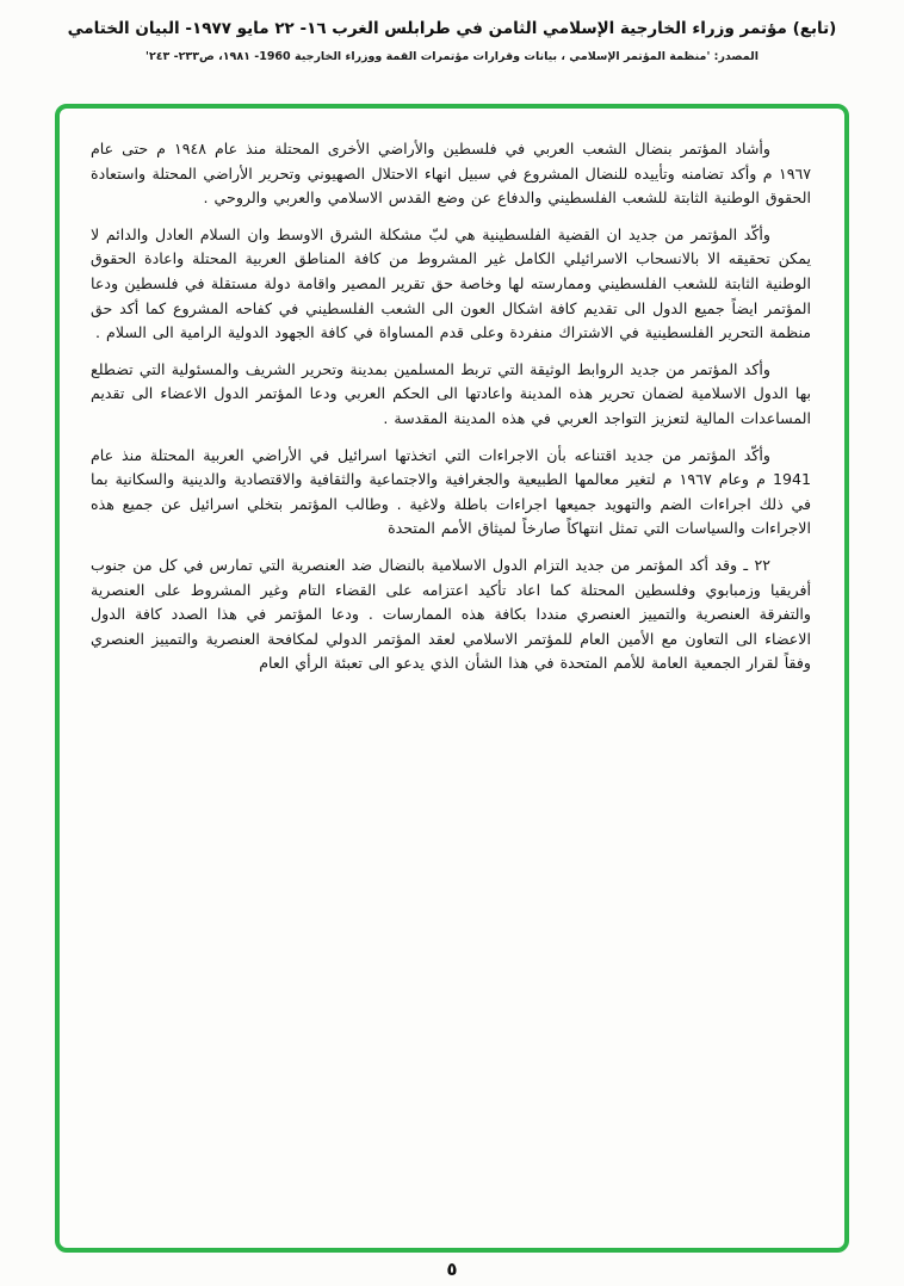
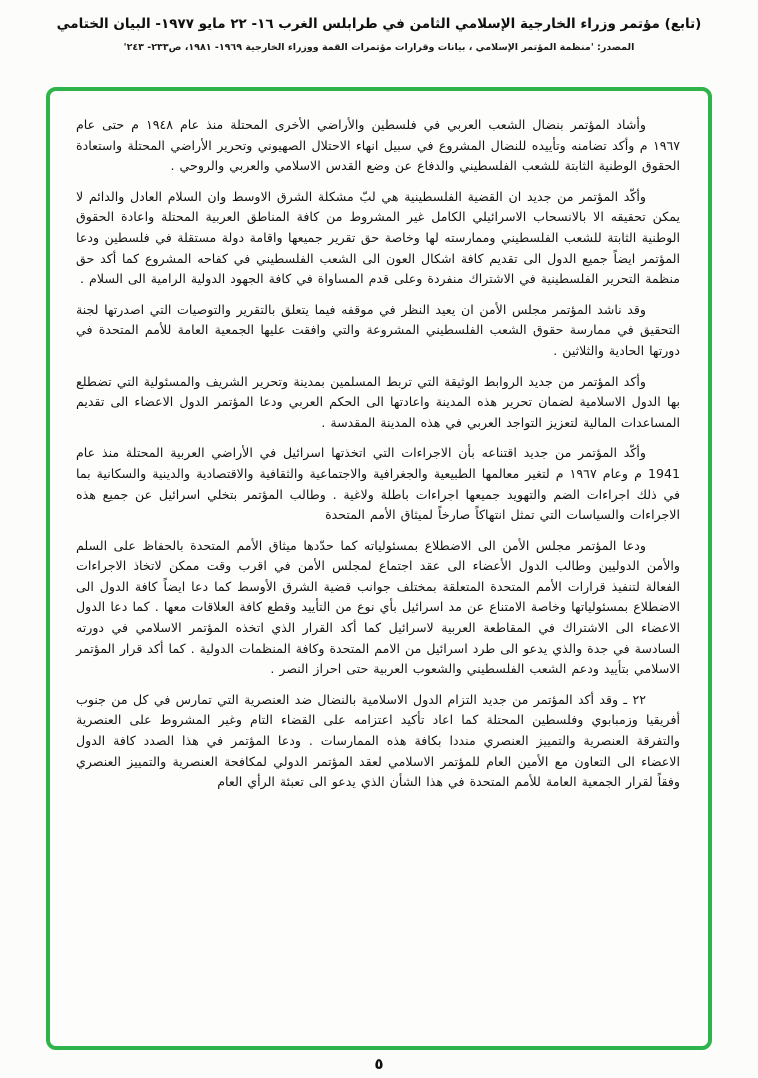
  (تابع) مؤتمر وزراء الخارجية الإسلامي الثامن في طرابلس الغرب ١٦- ٢٢ مايو ١٩٧٧- البيان الختامي
- المصدر: 'منظمة المؤتمر الإسلامي ، بيانات وقرارات مؤتمرات القمة ووزراء الخارجية 1960- ١٩٨١، ص٢٣٣- ٢٤٣'
+ المصدر: 'منظمة المؤتمر الإسلامي ، بيانات وقرارات مؤتمرات القمة ووزراء الخارجية ١٩٦٩- ١٩٨١، ص٢٣٣- ٢٤٣'
  وأشاد المؤتمر بنضال الشعب العربي في فلسطين والأراضي الأخرى المحتلة منذ عام ١٩٤٨ م حتى عام ١٩٦٧ م وأكد تضامنه وتأييده للنضال المشروع في سبيل انهاء الاحتلال الصهيوني وتحرير الأراضي المحتلة واستعادة الحقوق الوطنية الثابتة للشعب الفلسطيني والدفاع عن وضع القدس الاسلامي والعربي والروحي .
- وأكّد المؤتمر من جديد ان القضية الفلسطينية هي لبّ مشكلة الشرق الاوسط وان السلام العادل والدائم لا يمكن تحقيقه الا بالانسحاب الاسرائيلي الكامل غير المشروط من كافة المناطق العربية المحتلة واعادة الحقوق الوطنية الثابتة للشعب الفلسطيني وممارسته لها وخاصة حق تقرير المصير واقامة دولة مستقلة في فلسطين ودعا المؤتمر ايضاً جميع الدول الى تقديم كافة اشكال العون الى الشعب الفلسطيني في كفاحه المشروع كما أكد حق منظمة التحرير الفلسطينية في الاشتراك منفردة وعلى قدم المساواة في كافة الجهود الدولية الرامية الى السلام .
+ وأكّد المؤتمر من جديد ان القضية الفلسطينية هي لبّ مشكلة الشرق الاوسط وان السلام العادل والدائم لا يمكن تحقيقه الا بالانسحاب الاسرائيلي الكامل غير المشروط من كافة المناطق العربية المحتلة واعادة الحقوق الوطنية الثابتة للشعب الفلسطيني وممارسته لها وخاصة حق تقرير جميعها واقامة دولة مستقلة في فلسطين ودعا المؤتمر ايضاً جميع الدول الى تقديم كافة اشكال العون الى الشعب الفلسطيني في كفاحه المشروع كما أكد حق منظمة التحرير الفلسطينية في الاشتراك منفردة وعلى قدم المساواة في كافة الجهود الدولية الرامية الى السلام .
+ وقد ناشد المؤتمر مجلس الأمن ان يعيد النظر في موقفه فيما يتعلق بالتقرير والتوصيات التي اصدرتها لجنة التحقيق في ممارسة حقوق الشعب الفلسطيني المشروعة والتي وافقت عليها الجمعية العامة للأمم المتحدة في دورتها الحادية والثلاثين .
  وأكد المؤتمر من جديد الروابط الوثيقة التي تربط المسلمين بمدينة وتحرير الشريف والمسئولية التي تضطلع بها الدول الاسلامية لضمان تحرير هذه المدينة واعادتها الى الحكم العربي ودعا المؤتمر الدول الاعضاء الى تقديم المساعدات المالية لتعزيز التواجد العربي في هذه المدينة المقدسة .
  وأكّد المؤتمر من جديد اقتناعه بأن الاجراءات التي اتخذتها اسرائيل في الأراضي العربية المحتلة منذ عام 1941 م وعام ١٩٦٧ م لتغير معالمها الطبيعية والجغرافية والاجتماعية والثقافية والاقتصادية والدينية والسكانية بما في ذلك اجراءات الضم والتهويد جميعها اجراءات باطلة ولاغية . وطالب المؤتمر بتخلي اسرائيل عن جميع هذه الاجراءات والسياسات التي تمثل انتهاكاً صارخاً لميثاق الأمم المتحدة
+ ودعا المؤتمر مجلس الأمن الى الاضطلاع بمسئولياته كما حدّدها ميثاق الأمم المتحدة بالحفاظ على السلم والأمن الدوليين وطالب الدول الأعضاء الى عقد اجتماع لمجلس الأمن في اقرب وقت ممكن لاتخاذ الاجراءات الفعالة لتنفيذ قرارات الأمم المتحدة المتعلقة بمختلف جوانب قضية الشرق الأوسط كما دعا ايضاً كافة الدول الى الاضطلاع بمسئولياتها وخاصة الامتناع عن مد اسرائيل بأي نوع من التأييد وقطع كافة العلاقات معها . كما دعا الدول الاعضاء الى الاشتراك في المقاطعة العربية لاسرائيل كما أكد القرار الذي اتخذه المؤتمر الاسلامي في دورته السادسة في جدة والذي يدعو الى طرد اسرائيل من الامم المتحدة وكافة المنظمات الدولية . كما أكد قرار المؤتمر الاسلامي بتأييد ودعم الشعب الفلسطيني والشعوب العربية حتى احراز النصر .
  ٢٢ ـ وقد أكد المؤتمر من جديد التزام الدول الاسلامية بالنضال ضد العنصرية التي تمارس في كل من جنوب أفريقيا وزمبابوي وفلسطين المحتلة كما اعاد تأكيد اعتزامه على القضاء التام وغير المشروط على العنصرية والتفرقة العنصرية والتمييز العنصري منددا بكافة هذه الممارسات . ودعا المؤتمر في هذا الصدد كافة الدول الاعضاء الى التعاون مع الأمين العام للمؤتمر الاسلامي لعقد المؤتمر الدولي لمكافحة العنصرية والتمييز العنصري وفقاً لقرار الجمعية العامة للأمم المتحدة في هذا الشأن الذي يدعو الى تعبئة الرأي العام
  ٥
